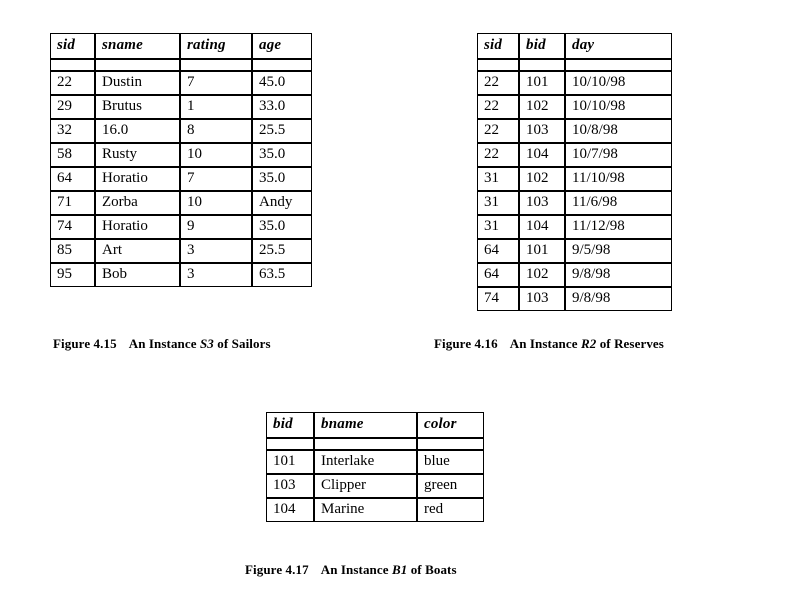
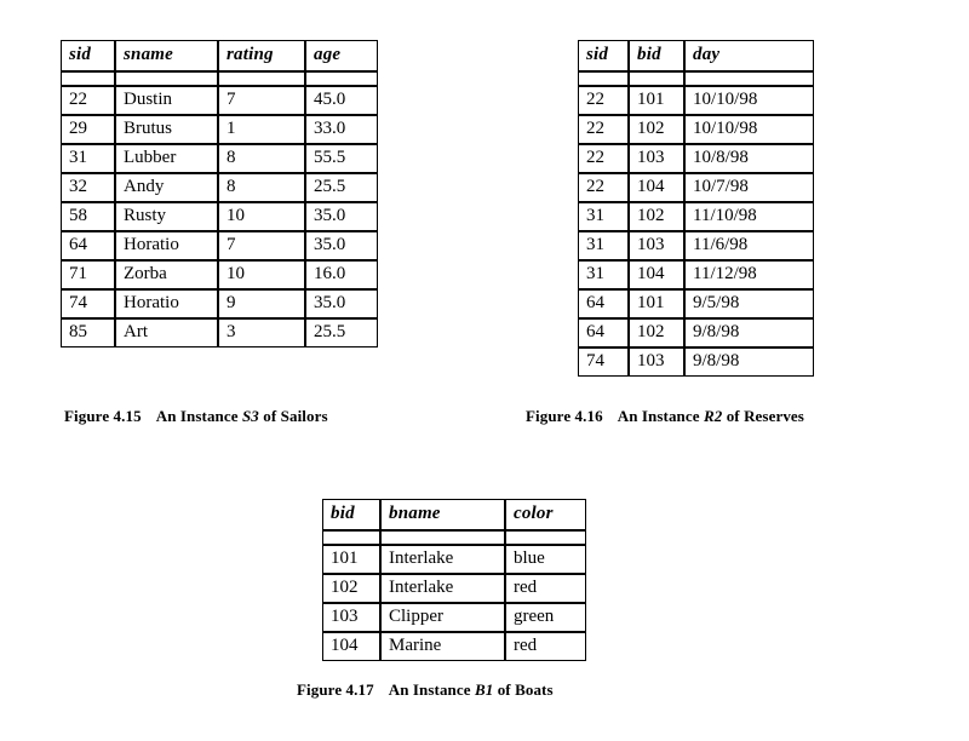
  sid	sname	rating	age
  22	Dustin	7	45.0
  29	Brutus	1	33.0
+ 31	Lubber	8	55.5
- 32	16.0	8	25.5
+ 32	Andy	8	25.5
  58	Rusty	10	35.0
  64	Horatio	7	35.0
- 71	Zorba	10	Andy
+ 71	Zorba	10	16.0
  74	Horatio	9	35.0
  85	Art	3	25.5
- 95	Bob	3	63.5
  Figure 4.15 An Instance S3 of Sailors
  sid	bid	day
  22	101	10/10/98
  22	102	10/10/98
  22	103	10/8/98
  22	104	10/7/98
  31	102	11/10/98
  31	103	11/6/98
  31	104	11/12/98
  64	101	9/5/98
  64	102	9/8/98
  74	103	9/8/98
  Figure 4.16 An Instance R2 of Reserves
  bid	bname	color
  101	Interlake	blue
+ 102	Interlake	red
  103	Clipper	green
  104	Marine	red
  Figure 4.17 An Instance B1 of Boats
